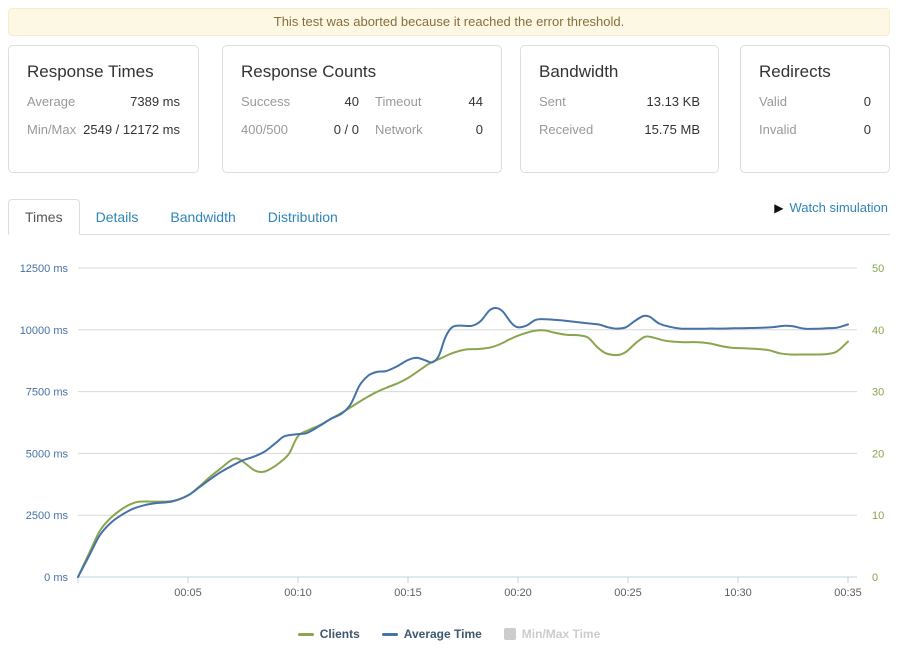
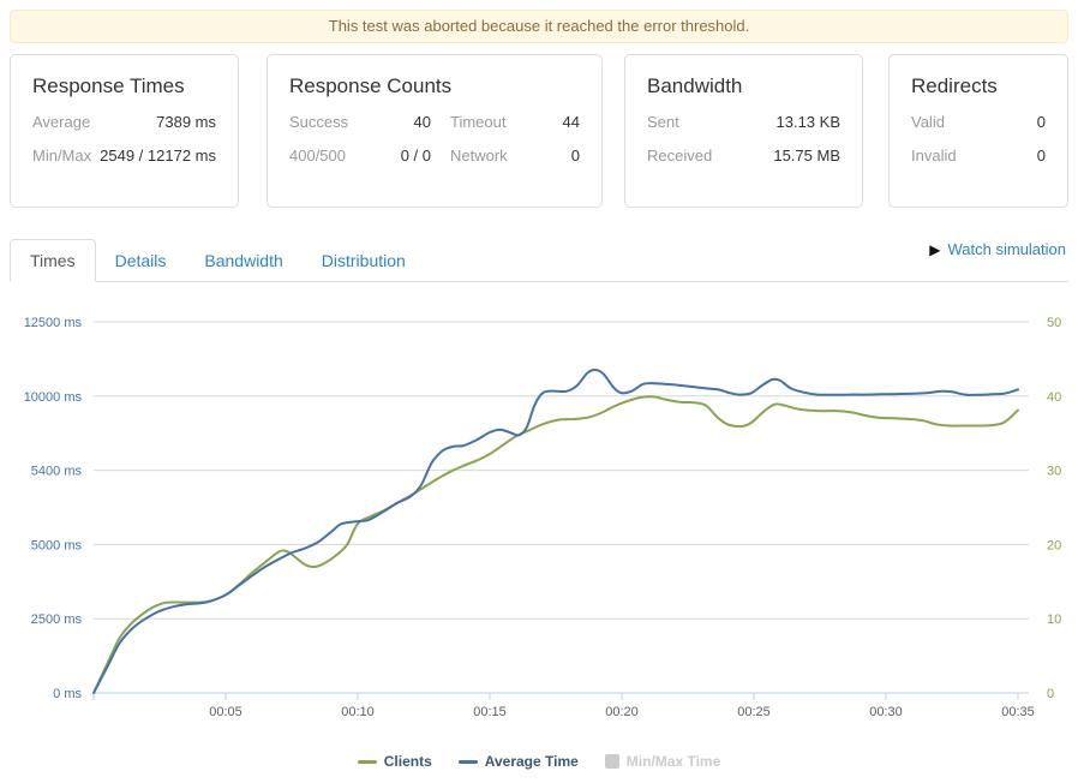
  This test was aborted because it reached the error threshold.
  Response Times
  Average
  7389 ms
  Min/Max
  2549 / 12172 ms
  Response Counts
  Success
  40
  Timeout
  44
  400/500
  0 / 0
  Network
  0
  Bandwidth
  Sent
  13.13 KB
  Received
  15.75 MB
  Redirects
  Valid
  0
  Invalid
  0
  Times
  Details
  Bandwidth
  Distribution
  ▶
  Watch simulation
  0 ms
  0
  2500 ms
  10
  5000 ms
  20
- 7500 ms
+ 5400 ms
  30
  10000 ms
  40
  12500 ms
  50
  00:05
  00:10
  00:15
  00:20
  00:25
- 10:30
+ 00:30
  00:35
  Clients
  Average Time
  Min/Max Time
